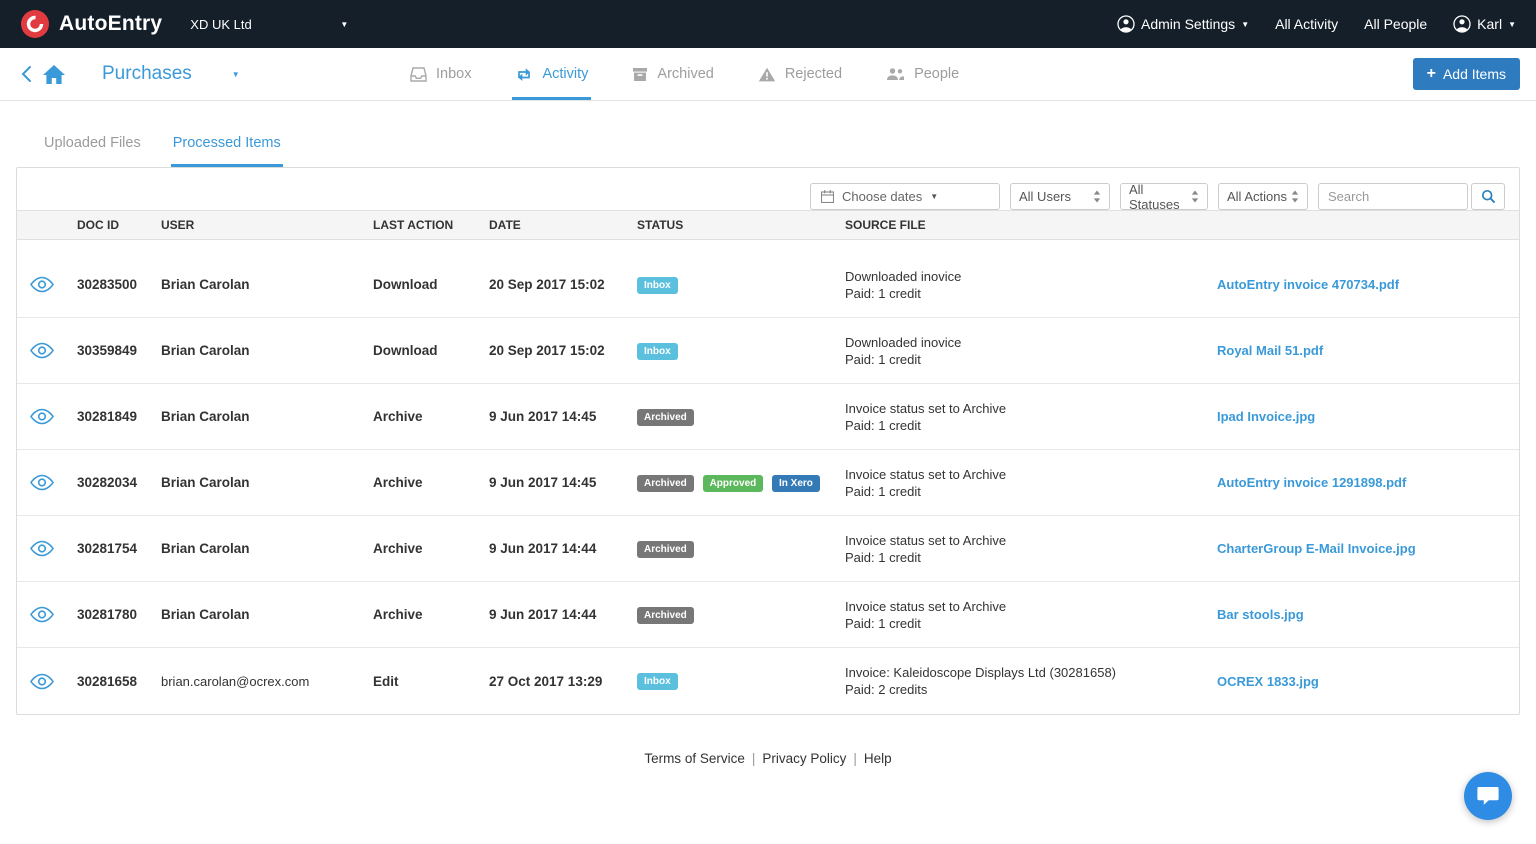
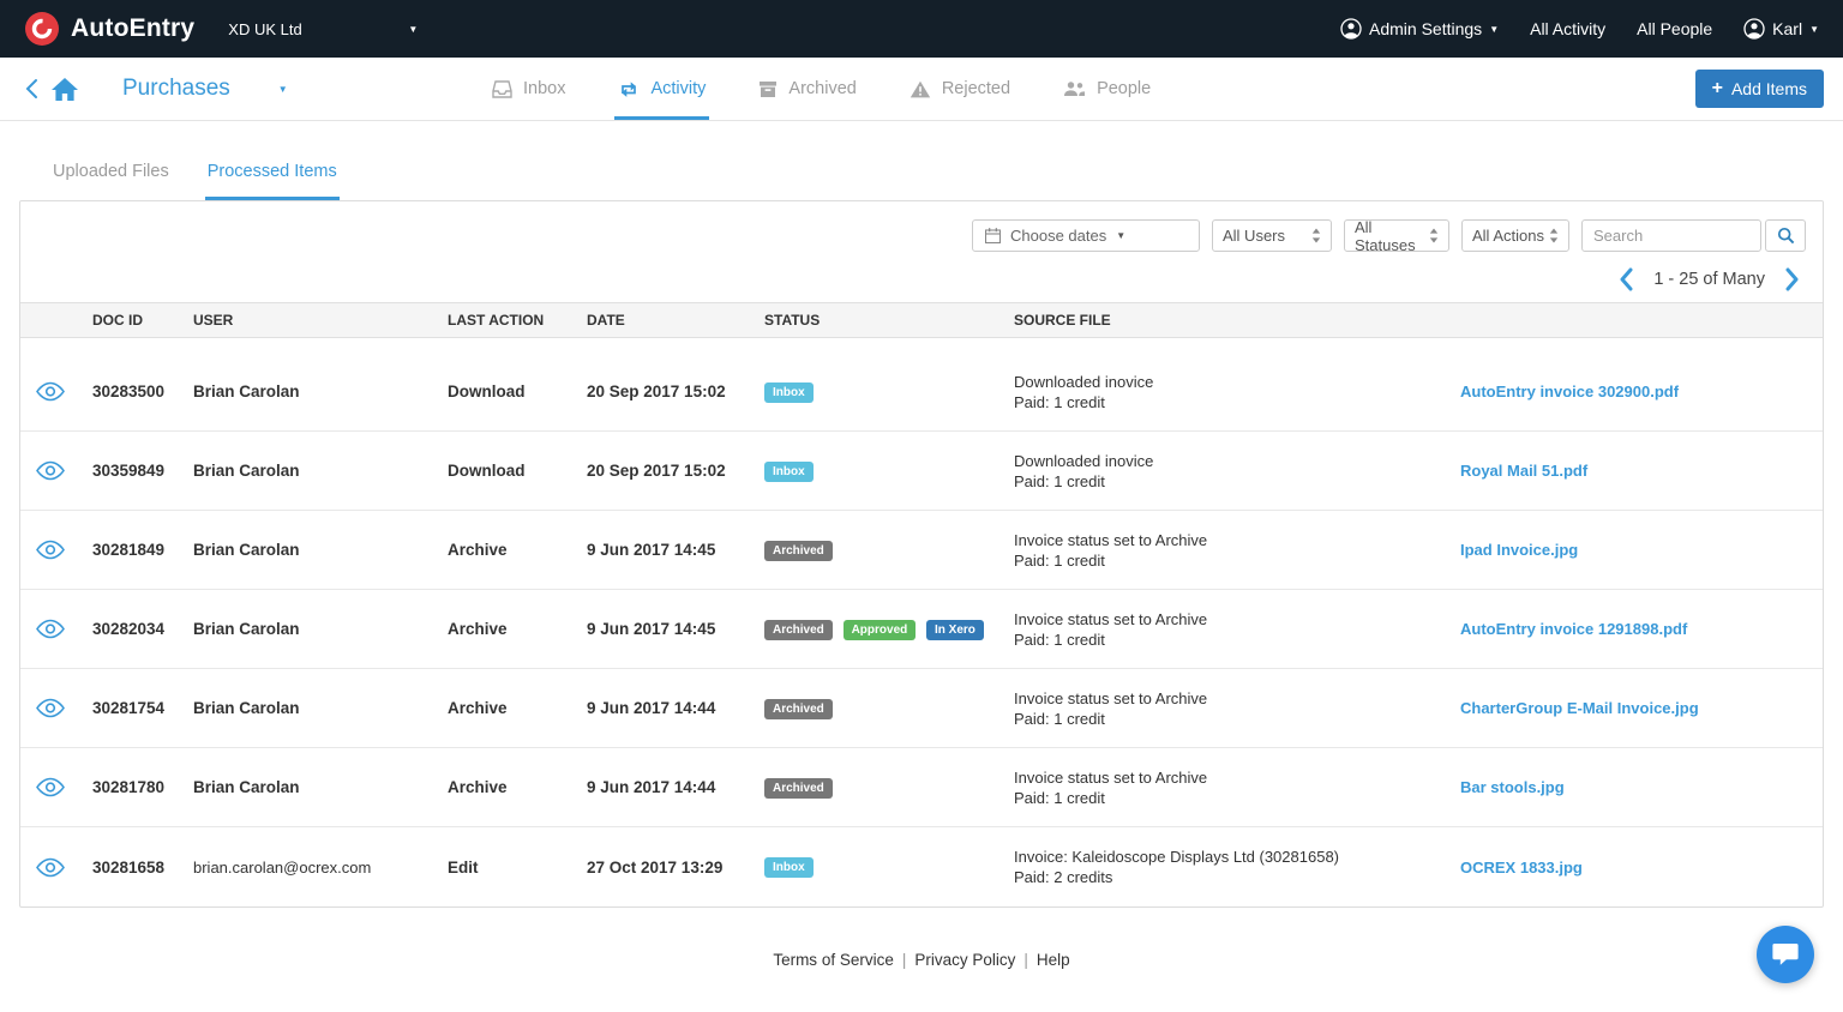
  AutoEntry
  XD UK Ltd
  ▼
  Admin Settings
  ▼
  All Activity
  All People
  Karl
  ▼
  Purchases
  ▼
  Inbox
  Activity
  Archived
  Rejected
  People
  +
  Add Items
  Uploaded Files
  Processed Items
  Choose dates
  ▼
  All Users
  All Statuses
  All Actions
  Search
+ 1 - 25 of Many
  DOC ID
  USER
  LAST ACTION
  DATE
  STATUS
  SOURCE FILE
  30283500
  Brian Carolan
  Download
  20 Sep 2017 15:02
  Inbox
  Downloaded inovice
  Paid: 1 credit
- AutoEntry invoice 470734.pdf
+ AutoEntry invoice 302900.pdf
  30359849
  Brian Carolan
  Download
  20 Sep 2017 15:02
  Inbox
  Downloaded inovice
  Paid: 1 credit
  Royal Mail 51.pdf
  30281849
  Brian Carolan
  Archive
  9 Jun 2017 14:45
  Archived
  Invoice status set to Archive
  Paid: 1 credit
  Ipad Invoice.jpg
  30282034
  Brian Carolan
  Archive
  9 Jun 2017 14:45
  Archived Approved In Xero
  Invoice status set to Archive
  Paid: 1 credit
  AutoEntry invoice 1291898.pdf
  30281754
  Brian Carolan
  Archive
  9 Jun 2017 14:44
  Archived
  Invoice status set to Archive
  Paid: 1 credit
  CharterGroup E-Mail Invoice.jpg
  30281780
  Brian Carolan
  Archive
  9 Jun 2017 14:44
  Archived
  Invoice status set to Archive
  Paid: 1 credit
  Bar stools.jpg
  30281658
  brian.carolan@ocrex.com
  Edit
  27 Oct 2017 13:29
  Inbox
  Invoice: Kaleidoscope Displays Ltd (30281658)
  Paid: 2 credits
  OCREX 1833.jpg
  Terms of Service | Privacy Policy | Help
